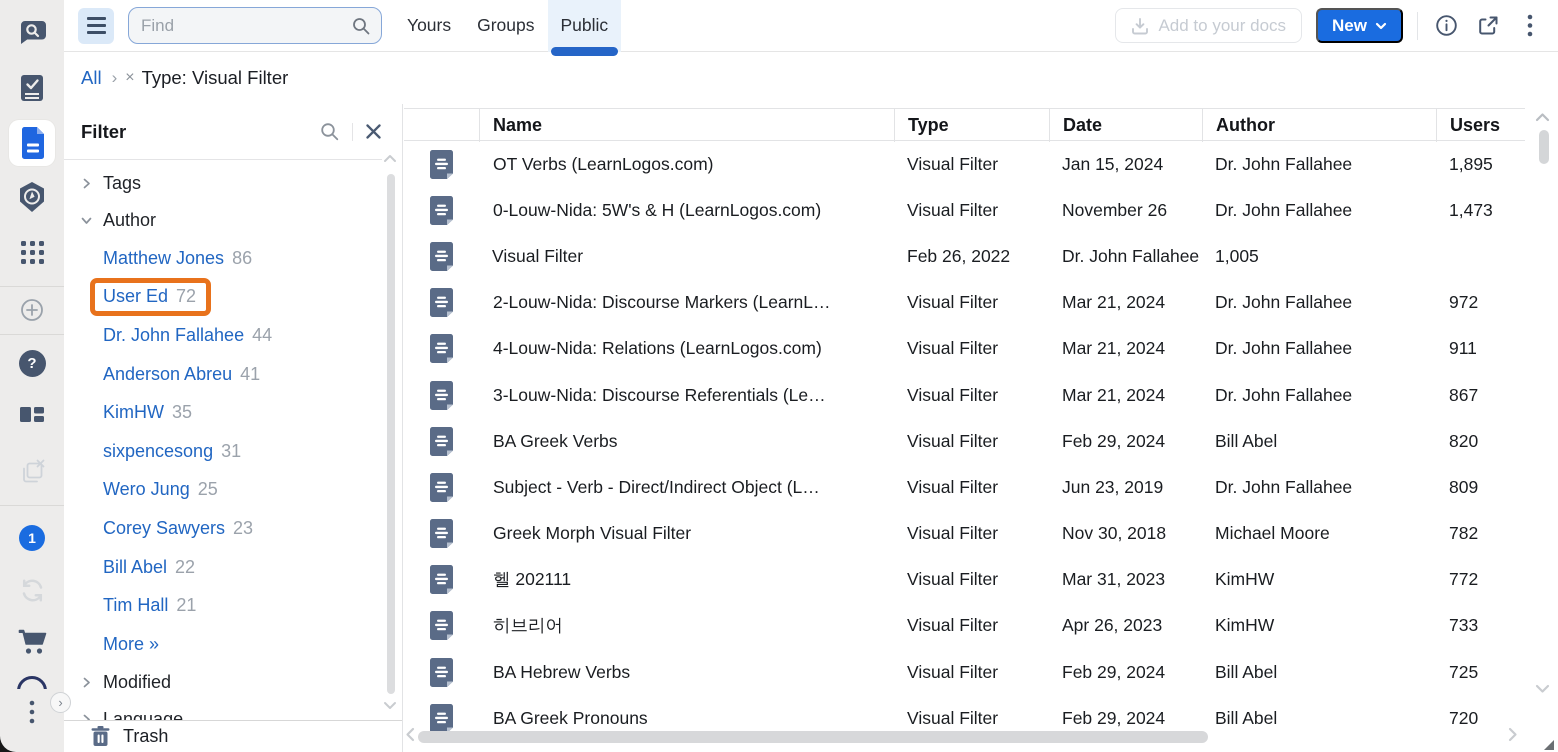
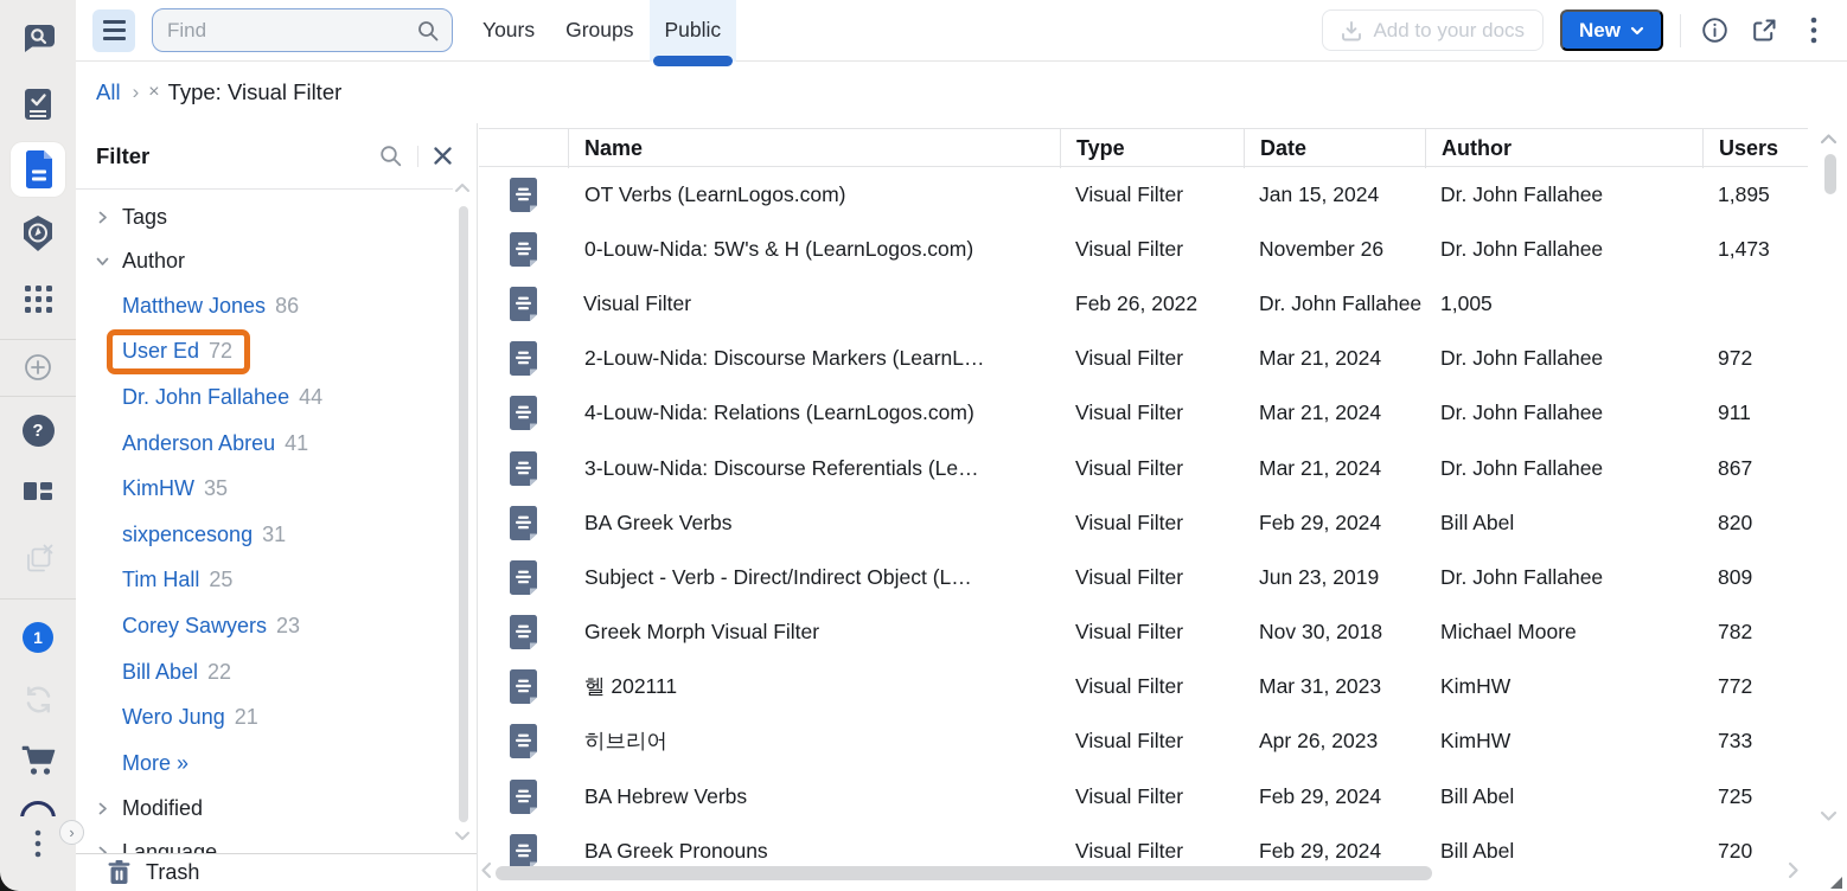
  ?
  1
  ›
  Find
  Yours
  Groups
  Public
  Add to your docs
  New
  All
  ›
  ×
  Type: Visual Filter
  Filter
  Tags
  Author
  Matthew Jones
  86
  User Ed
  72
  Dr. John Fallahee
  44
  Anderson Abreu
  41
  KimHW
  35
  sixpencesong
  31
- Wero Jung
+ Tim Hall
  25
  Corey Sawyers
  23
  Bill Abel
  22
- Tim Hall
+ Wero Jung
  21
  More »
  Modified
  Language
  Trash
  Name
  Type
  Date
  Author
  Users
  OT Verbs (LearnLogos.com)
  Visual Filter
  Jan 15, 2024
  Dr. John Fallahee
  1,895
  0-Louw-Nida: 5W's & H (LearnLogos.com)
  Visual Filter
  November 26
  Dr. John Fallahee
  1,473
  Visual Filter
  Feb 26, 2022
  Dr. John Fallahee
  1,005
  2-Louw-Nida: Discourse Markers (LearnL…
  Visual Filter
  Mar 21, 2024
  Dr. John Fallahee
  972
  4-Louw-Nida: Relations (LearnLogos.com)
  Visual Filter
  Mar 21, 2024
  Dr. John Fallahee
  911
  3-Louw-Nida: Discourse Referentials (Le…
  Visual Filter
  Mar 21, 2024
  Dr. John Fallahee
  867
  BA Greek Verbs
  Visual Filter
  Feb 29, 2024
  Bill Abel
  820
  Subject - Verb - Direct/Indirect Object (L…
  Visual Filter
  Jun 23, 2019
  Dr. John Fallahee
  809
  Greek Morph Visual Filter
  Visual Filter
  Nov 30, 2018
  Michael Moore
  782
  헬 202111
  Visual Filter
  Mar 31, 2023
  KimHW
  772
  히브리어
  Visual Filter
  Apr 26, 2023
  KimHW
  733
  BA Hebrew Verbs
  Visual Filter
  Feb 29, 2024
  Bill Abel
  725
  BA Greek Pronouns
  Visual Filter
  Feb 29, 2024
  Bill Abel
  720
